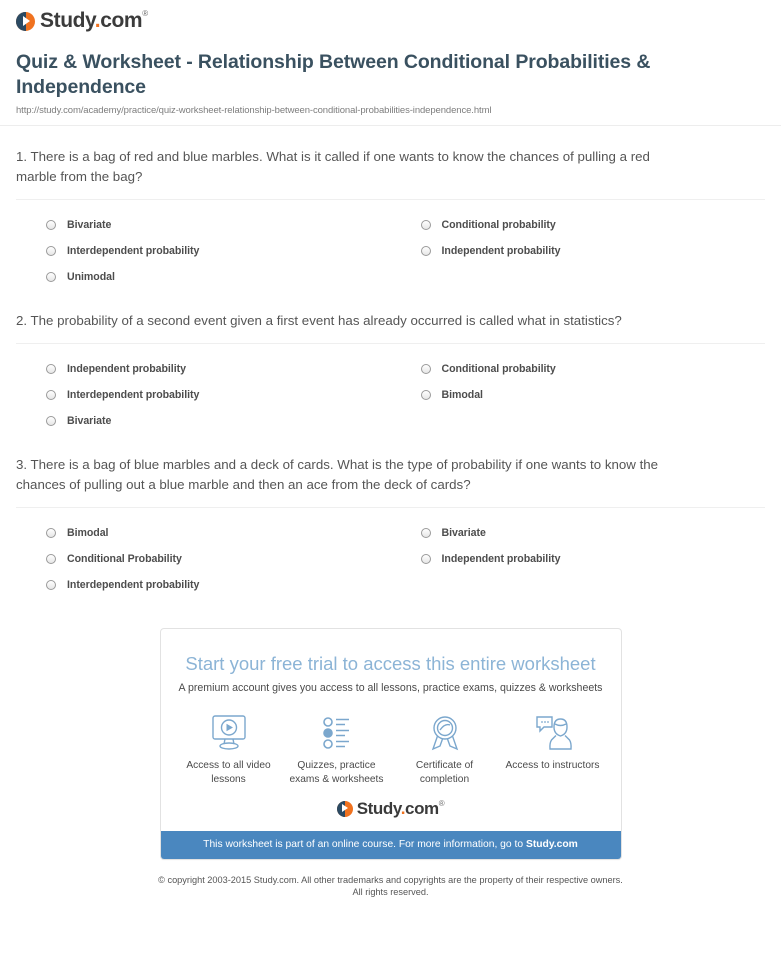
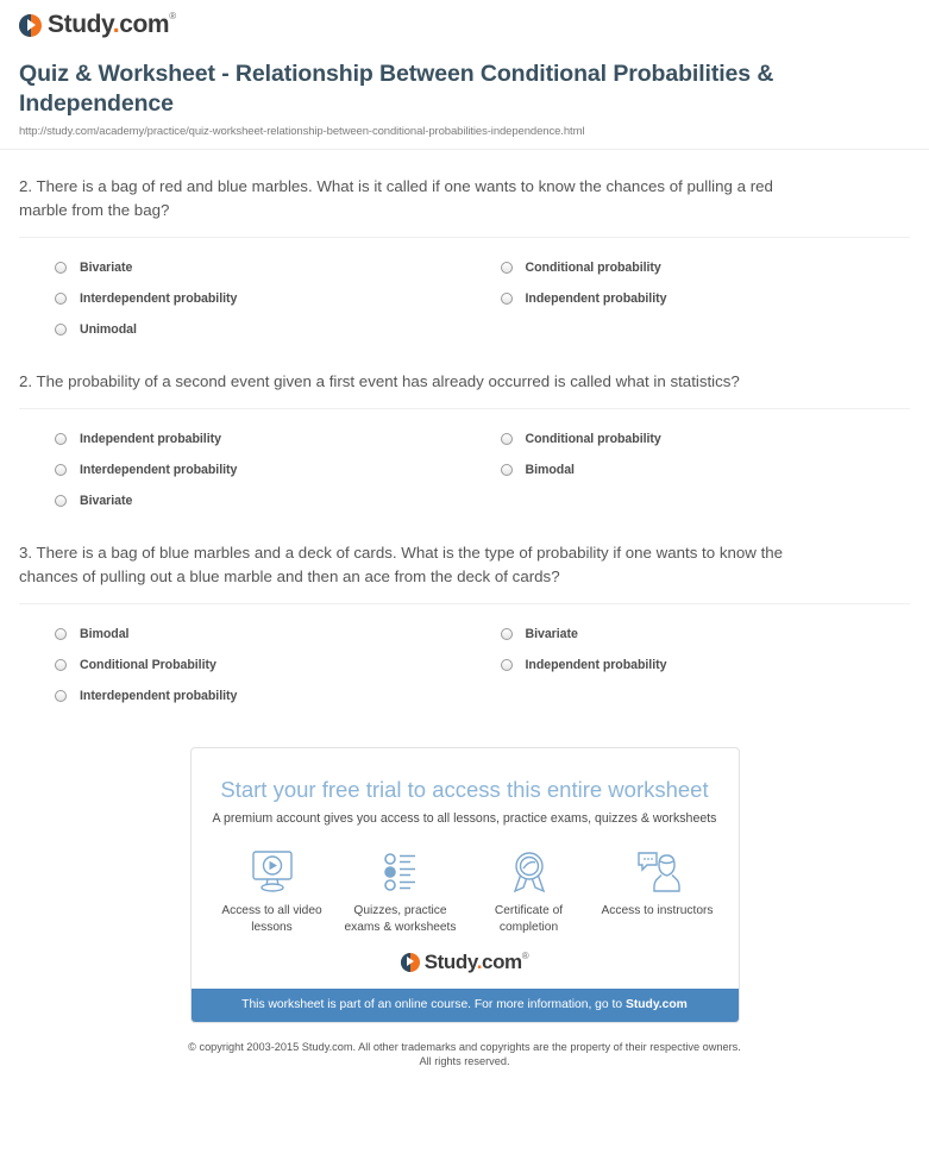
  Study.com®
  Quiz & Worksheet - Relationship Between Conditional Probabilities & Independence
  http://study.com/academy/practice/quiz-worksheet-relationship-between-conditional-probabilities-independence.html
- 1. There is a bag of red and blue marbles. What is it called if one wants to know the chances of pulling a red marble from the bag?
+ 2. There is a bag of red and blue marbles. What is it called if one wants to know the chances of pulling a red marble from the bag?
  Bivariate
  Conditional probability
  Interdependent probability
  Independent probability
  Unimodal
  2. The probability of a second event given a first event has already occurred is called what in statistics?
  Independent probability
  Conditional probability
  Interdependent probability
  Bimodal
  Bivariate
  3. There is a bag of blue marbles and a deck of cards. What is the type of probability if one wants to know the chances of pulling out a blue marble and then an ace from the deck of cards?
  Bimodal
  Bivariate
  Conditional Probability
  Independent probability
  Interdependent probability
  Start your free trial to access this entire worksheet
  A premium account gives you access to all lessons, practice exams, quizzes & worksheets
  Access to all video lessons
  Quizzes, practice exams & worksheets
  Certificate of completion
  Access to instructors
  Study.com®
  This worksheet is part of an online course. For more information, go to Study.com
  © copyright 2003-2015 Study.com. All other trademarks and copyrights are the property of their respective owners.
  All rights reserved.
